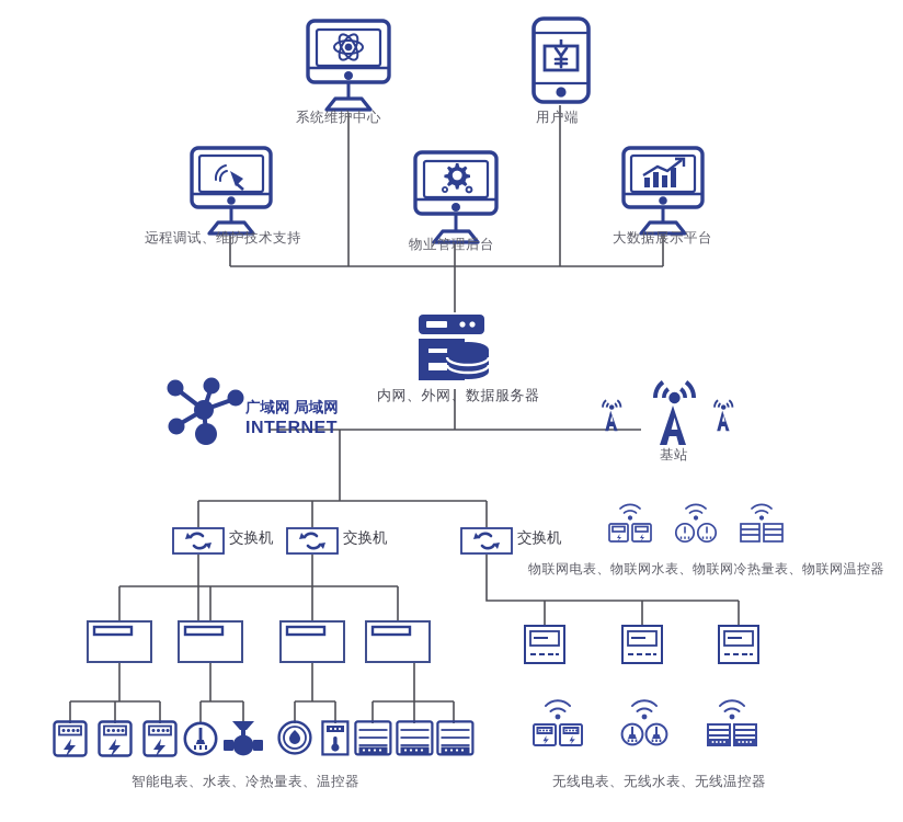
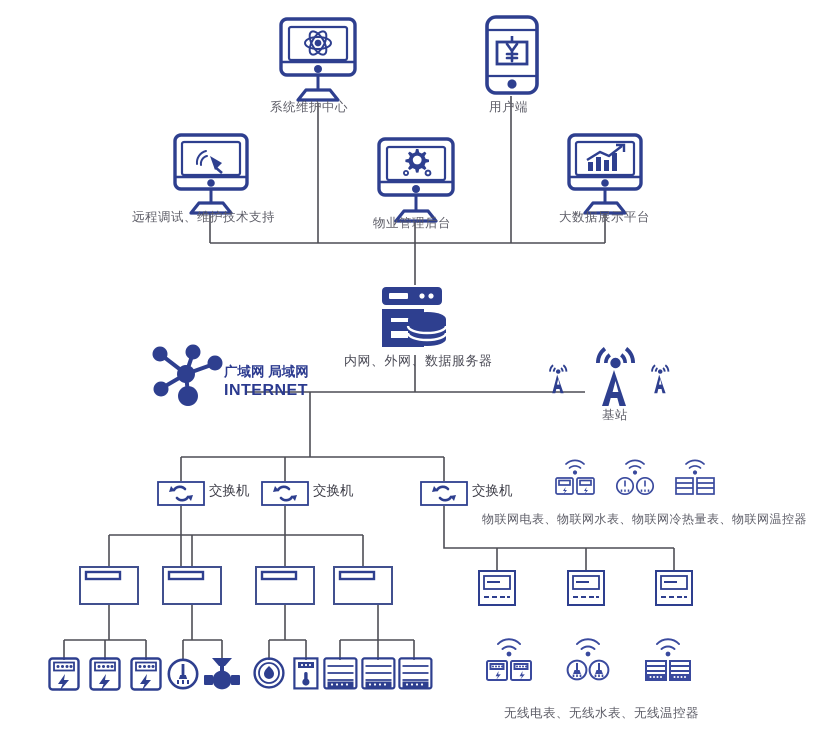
  系统维护中心
  用户端
  远程调试、维护技术支持
  物业管理后台
  大数据展示平台
  内网、外网、数据服务器
  广域网 局域网
  INTERNET
  基站
  交换机
  交换机
  交换机
  物联网电表、物联网水表、物联网冷热量表、物联网温控器
- 智能电表、水表、冷热量表、温控器
  无线电表、无线水表、无线温控器
